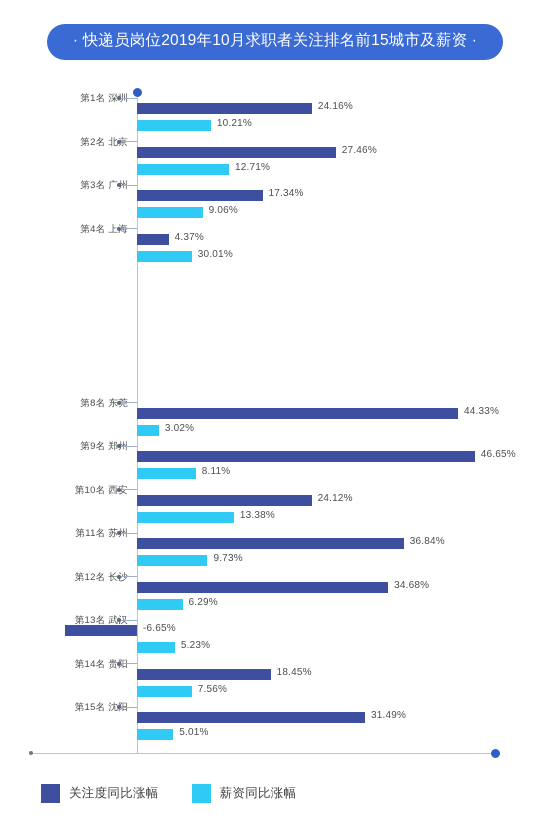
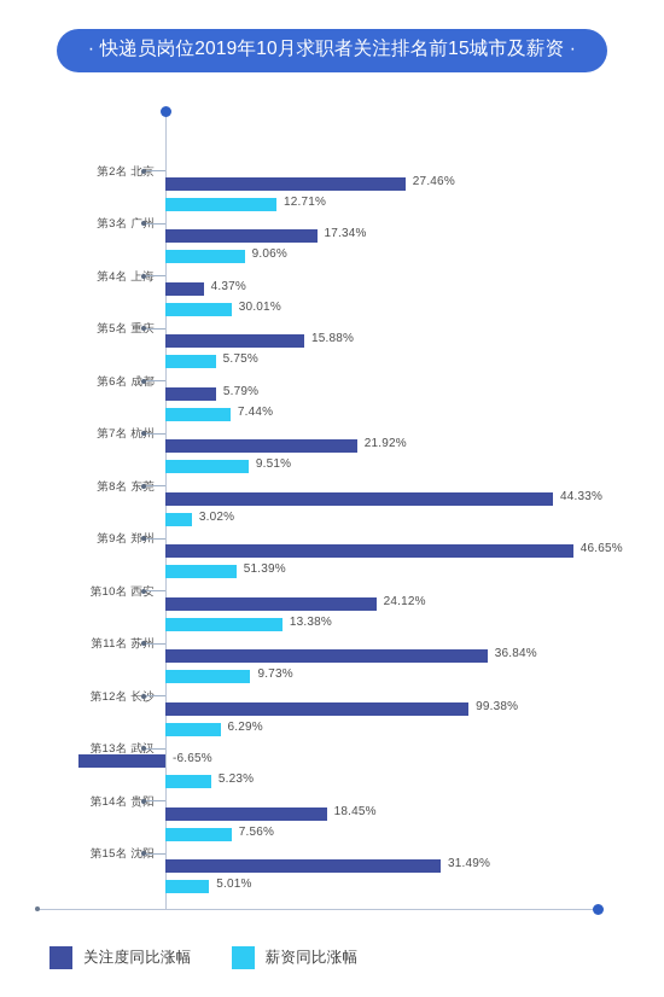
  · 快递员岗位2019年10月求职者关注排名前15城市及薪资 ·
- 第1名 深圳
- 24.16%
- 10.21%
  第2名 北京
  27.46%
  12.71%
  第3名 广州
  17.34%
  9.06%
  第4名 上海
  4.37%
  30.01%
+ 第5名 重庆
+ 15.88%
+ 5.75%
+ 第6名 成都
+ 5.79%
+ 7.44%
+ 第7名 杭州
+ 21.92%
+ 9.51%
  第8名 东莞
  44.33%
  3.02%
  第9名 郑州
  46.65%
- 8.11%
+ 51.39%
  第10名 西安
  24.12%
  13.38%
  第11名 苏州
  36.84%
  9.73%
  第12名 长沙
- 34.68%
+ 99.38%
  6.29%
  第13名 武汉
  -6.65%
  5.23%
  第14名 贵阳
  18.45%
  7.56%
  第15名 沈阳
  31.49%
  5.01%
  关注度同比涨幅
  薪资同比涨幅
